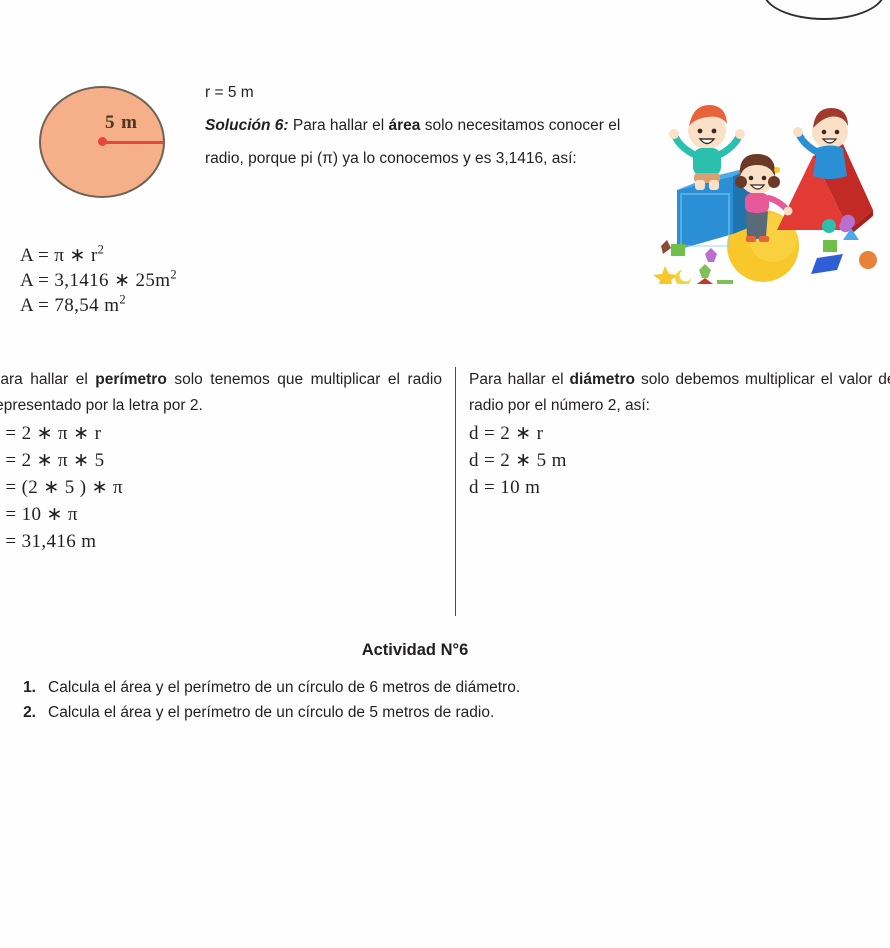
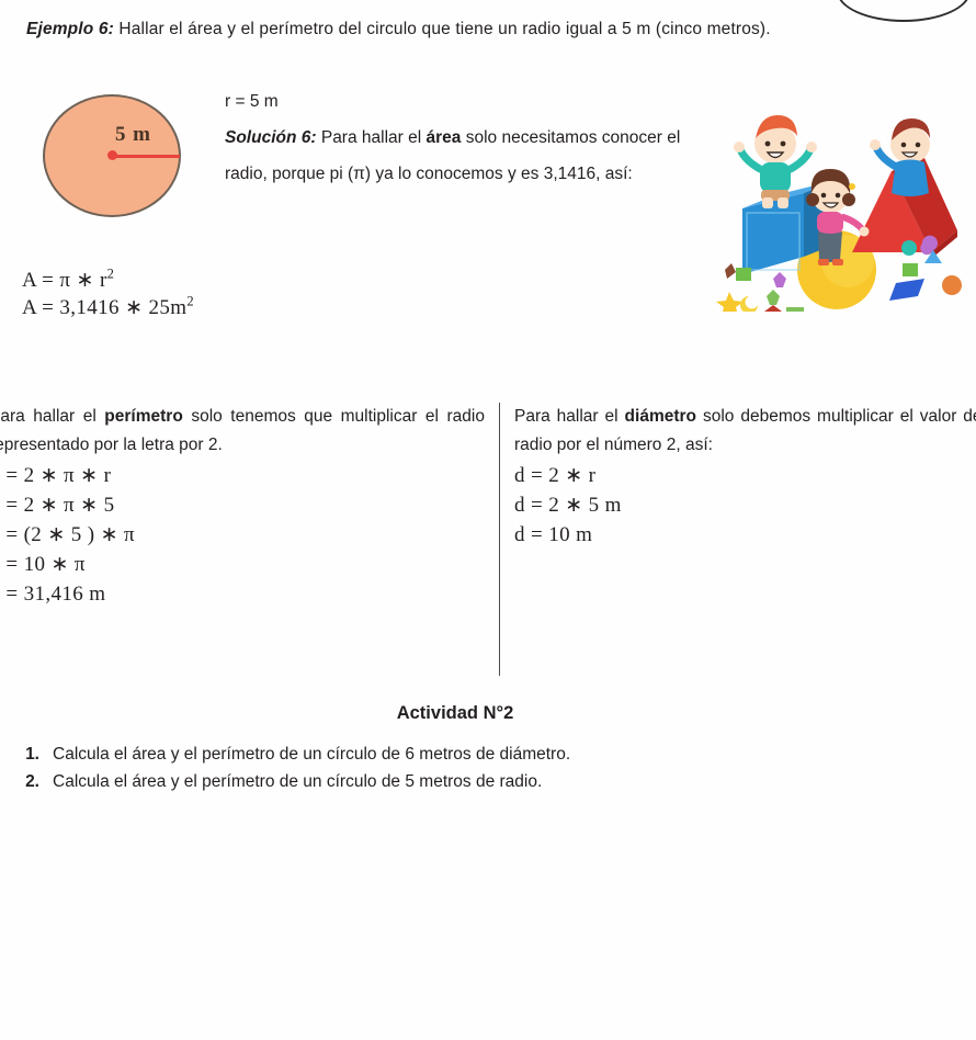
+ Ejemplo 6: Hallar el área y el perímetro del circulo que tiene un radio igual a 5 m (cinco metros).
  5 m
  r = 5 m
  Solución 6: Para hallar el área solo necesitamos conocer el radio, porque pi (π) ya lo conocemos y es 3,1416, así:
  A = π ∗ r2
  A = 3,1416 ∗ 25m2
- A = 78,54 m2
  ara hallar el perímetro solo tenemos que multiplicar el radio presentado por la letra por 2.
  = 2 ∗ π ∗ r
  = 2 ∗ π ∗ 5
  = (2 ∗ 5 ) ∗ π
  = 10 ∗ π
  = 31,416 m
  Para hallar el diámetro solo debemos multiplicar el valor d radio por el número 2, así:
  d = 2 ∗ r
  d = 2 ∗ 5 m
  d = 10 m
- Actividad N°6
+ Actividad N°2
  1.
  Calcula el área y el perímetro de un círculo de 6 metros de diámetro.
  2.
  Calcula el área y el perímetro de un círculo de 5 metros de radio.
